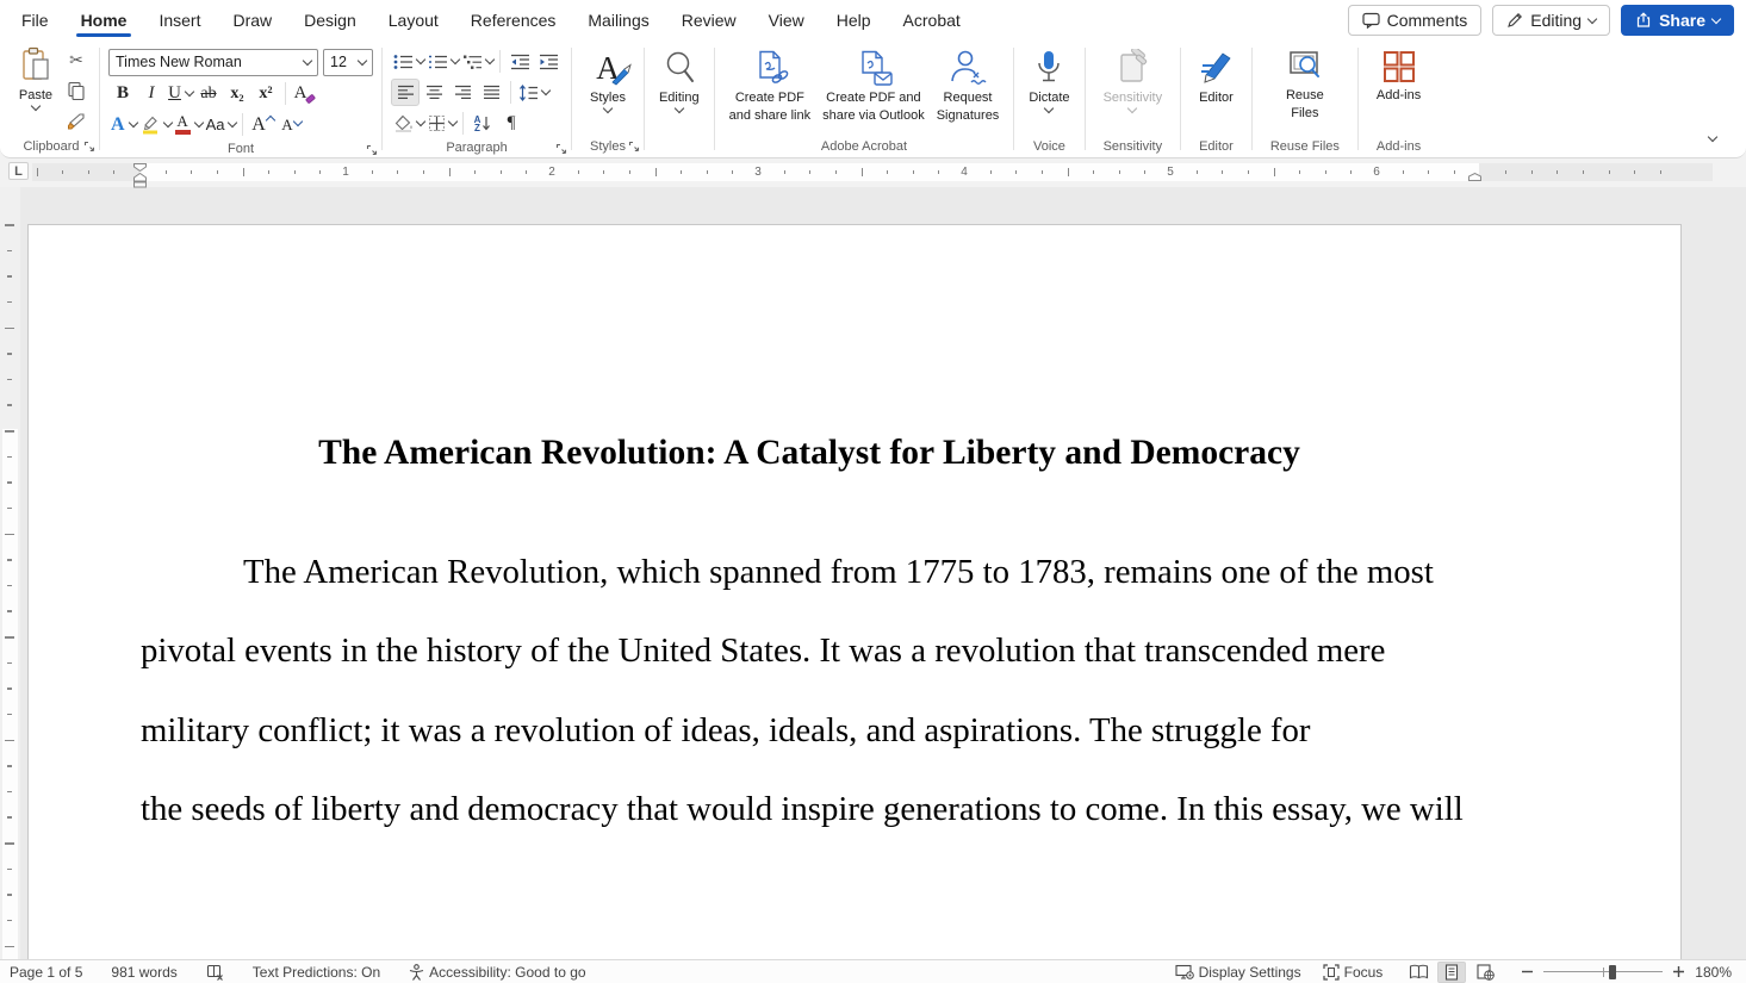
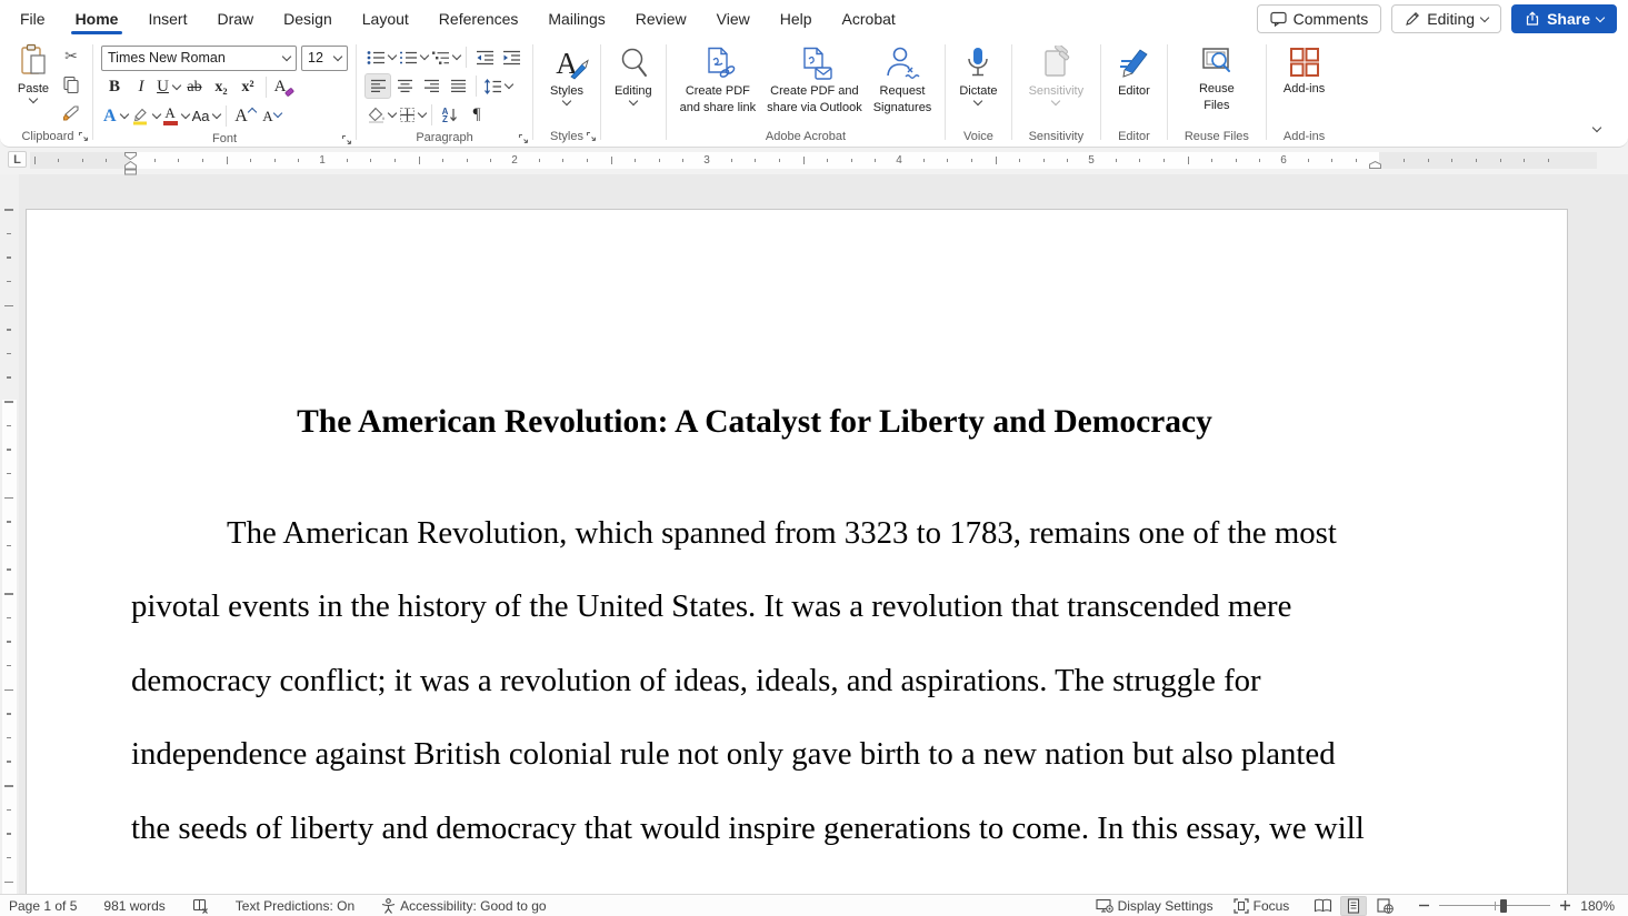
  File
  Home
  Insert
  Draw
  Design
  Layout
  References
  Mailings
  Review
  View
  Help
  Acrobat
  Comments
  Editing
  Share
  Paste
  ✂
  Clipboard
  Times New Roman
  12
  B
  I
  U
  ab
  x₂
  x²
  A
  A
  A
  Aa
  A
  A
  Font
  A
  Z
  ¶
  Paragraph
  A
  Styles
  Styles
  Editing
  Create PDF
  and share link
  Create PDF and
  share via Outlook
  Request
  Signatures
  Adobe Acrobat
  Dictate
  Voice
  Sensitivity
  Sensitivity
  Editor
  Editor
  Reuse
  Files
  Reuse Files
  Add-ins
  Add-ins
  L
  1
  2
  3
  4
  5
  6
  The American Revolution: A Catalyst for Liberty and Democracy
- The American Revolution, which spanned from 1775 to 1783, remains one of the most
+ The American Revolution, which spanned from 3323 to 1783, remains one of the most
  pivotal events in the history of the United States. It was a revolution that transcended mere
- military conflict; it was a revolution of ideas, ideals, and aspirations. The struggle for
+ democracy conflict; it was a revolution of ideas, ideals, and aspirations. The struggle for
+ independence against British colonial rule not only gave birth to a new nation but also planted
  the seeds of liberty and democracy that would inspire generations to come. In this essay, we will
  Page 1 of 5
  981 words
  Text Predictions: On
  Accessibility: Good to go
  Display Settings
  Focus
  180%
